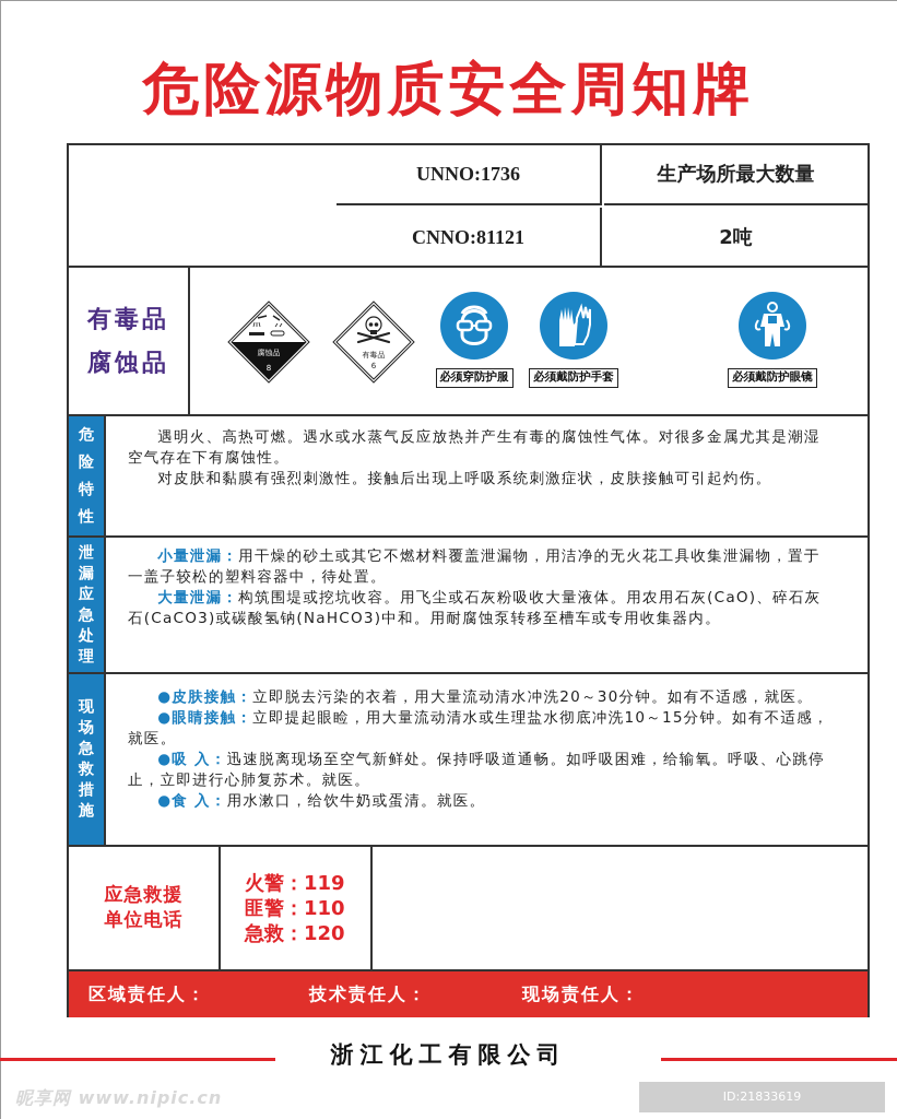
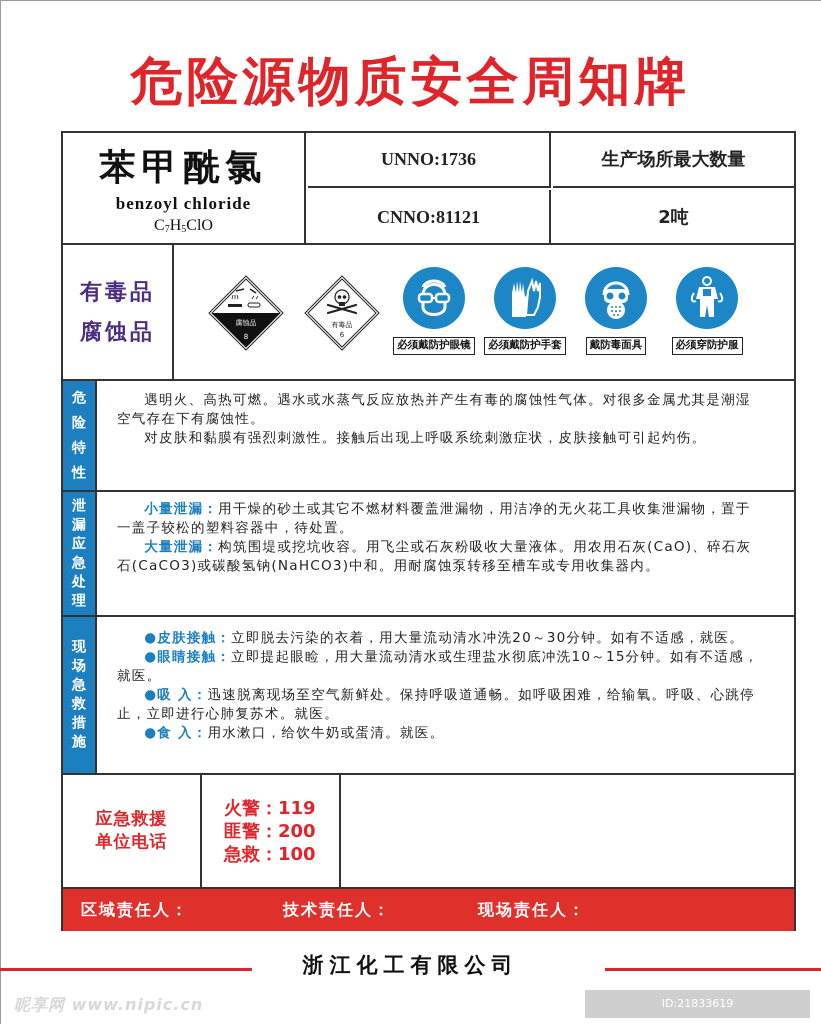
  危险源物质安全周知牌
+ 苯甲酰氯
+ benzoyl chloride
+ C7H5ClO
  UNNO:1736
  CNNO:81121
  生产场所最大数量
  2吨
  有毒品
  腐蚀品
  腐蚀品
  8
  有毒品
  6
- 必须穿防护服
+ 必须戴防护眼镜
  必须戴防护手套
+ 戴防毒面具
- 必须戴防护眼镜
+ 必须穿防护服
  危
  险
  特
  性
  遇明火、高热可燃。遇水或水蒸气反应放热并产生有毒的腐蚀性气体。对很多金属尤其是潮湿空气存在下有腐蚀性。
  对皮肤和黏膜有强烈刺激性。接触后出现上呼吸系统刺激症状，皮肤接触可引起灼伤。
  泄
  漏
  应
  急
  处
  理
  小量泄漏：用干燥的砂土或其它不燃材料覆盖泄漏物，用洁净的无火花工具收集泄漏物，置于一盖子较松的塑料容器中，待处置。
  大量泄漏：构筑围堤或挖坑收容。用飞尘或石灰粉吸收大量液体。用农用石灰(CaO)、碎石灰石(CaCO3)或碳酸氢钠(NaHCO3)中和。用耐腐蚀泵转移至槽车或专用收集器内。
  现
  场
  急
  救
  措
  施
  ●皮肤接触：立即脱去污染的衣着，用大量流动清水冲洗20～30分钟。如有不适感，就医。
  ●眼睛接触：立即提起眼睑，用大量流动清水或生理盐水彻底冲洗10～15分钟。如有不适感，就医。
  ●吸 入：迅速脱离现场至空气新鲜处。保持呼吸道通畅。如呼吸困难，给输氧。呼吸、心跳停止，立即进行心肺复苏术。就医。
  ●食 入：用水漱口，给饮牛奶或蛋清。就医。
  应急救援
  单位电话
  火警：119
- 匪警：110
+ 匪警：200
- 急救：120
+ 急救：100
  区域责任人：
  技术责任人：
  现场责任人：
  浙江化工有限公司
  昵享网 www.nipic.cn
